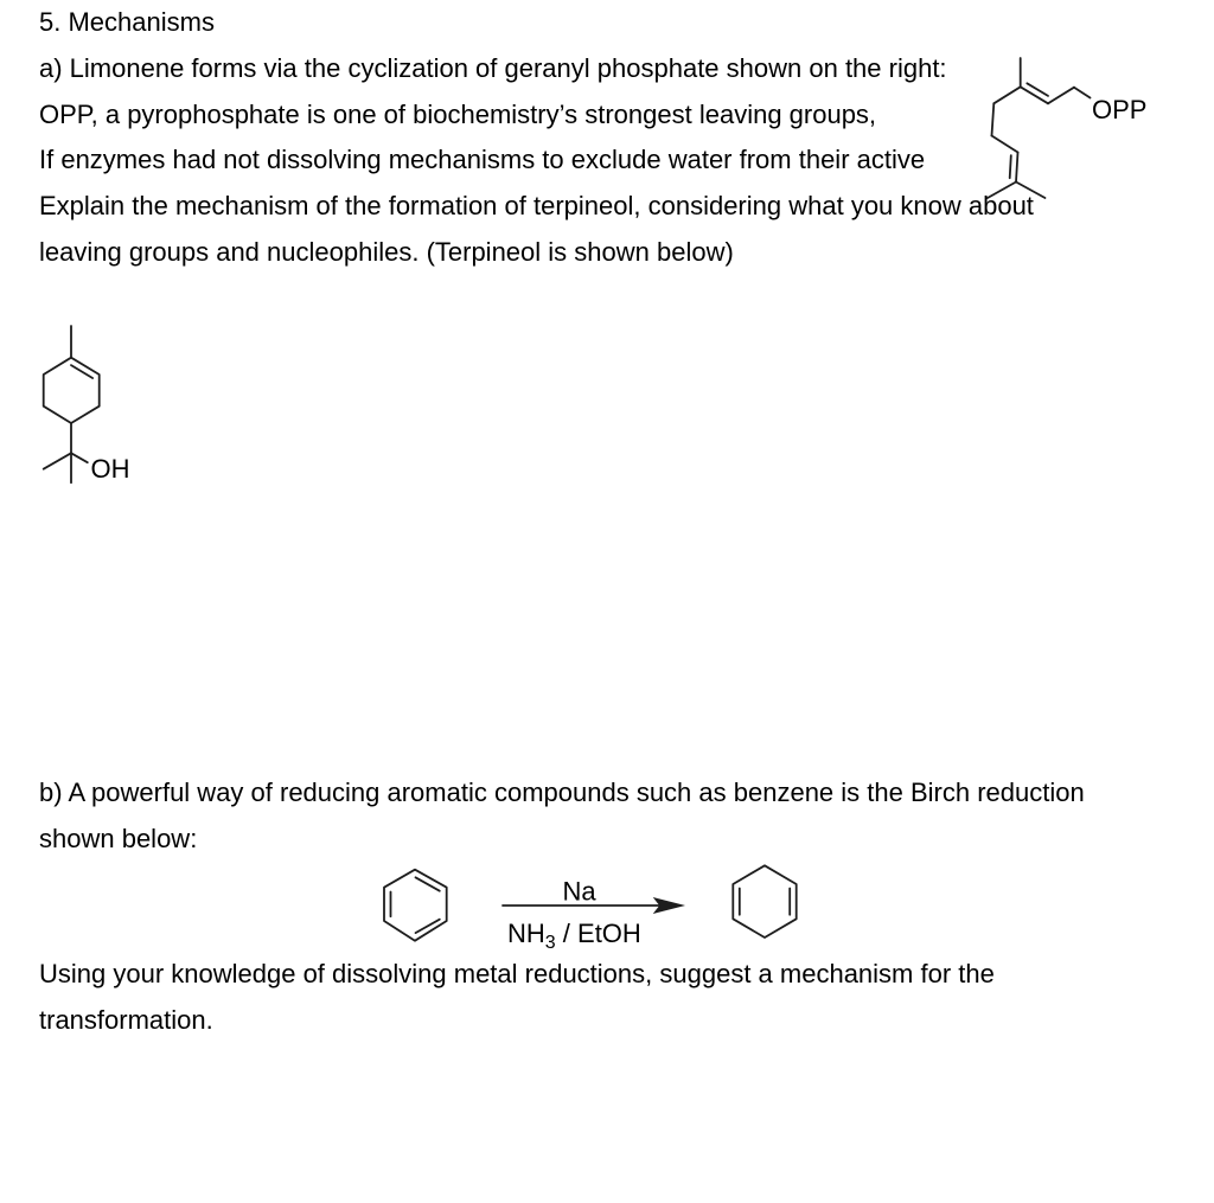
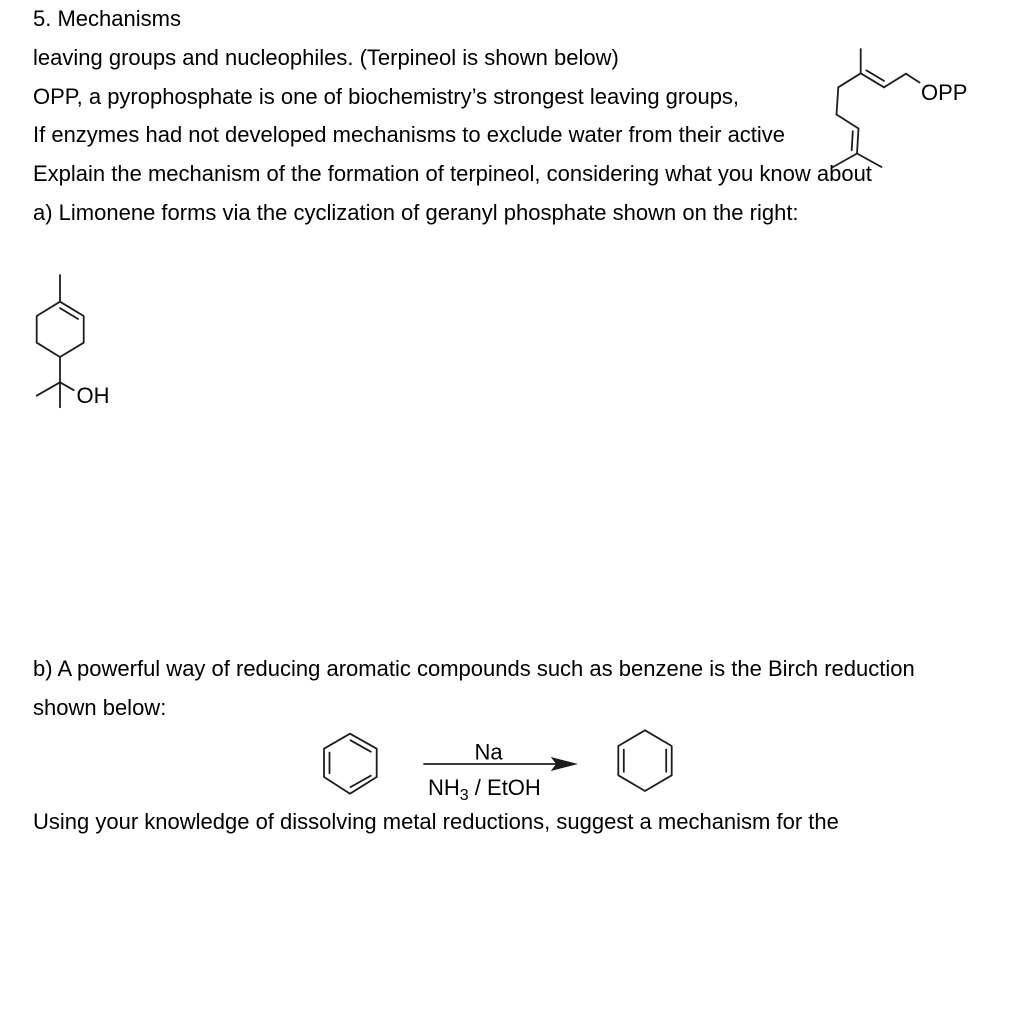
  5. Mechanisms
- a) Limonene forms via the cyclization of geranyl phosphate shown on the right:
+ leaving groups and nucleophiles. (Terpineol is shown below)
  OPP, a pyrophosphate is one of biochemistry’s strongest leaving groups,
- If enzymes had not dissolving mechanisms to exclude water from their active
+ If enzymes had not developed mechanisms to exclude water from their active
  Explain the mechanism of the formation of terpineol, considering what you know about
- leaving groups and nucleophiles. (Terpineol is shown below)
+ a) Limonene forms via the cyclization of geranyl phosphate shown on the right:
  b) A powerful way of reducing aromatic compounds such as benzene is the Birch reduction
  shown below:
  Using your knowledge of dissolving metal reductions, suggest a mechanism for the
- transformation.
  OPP
  OH
  Na
  NH3 / EtOH
